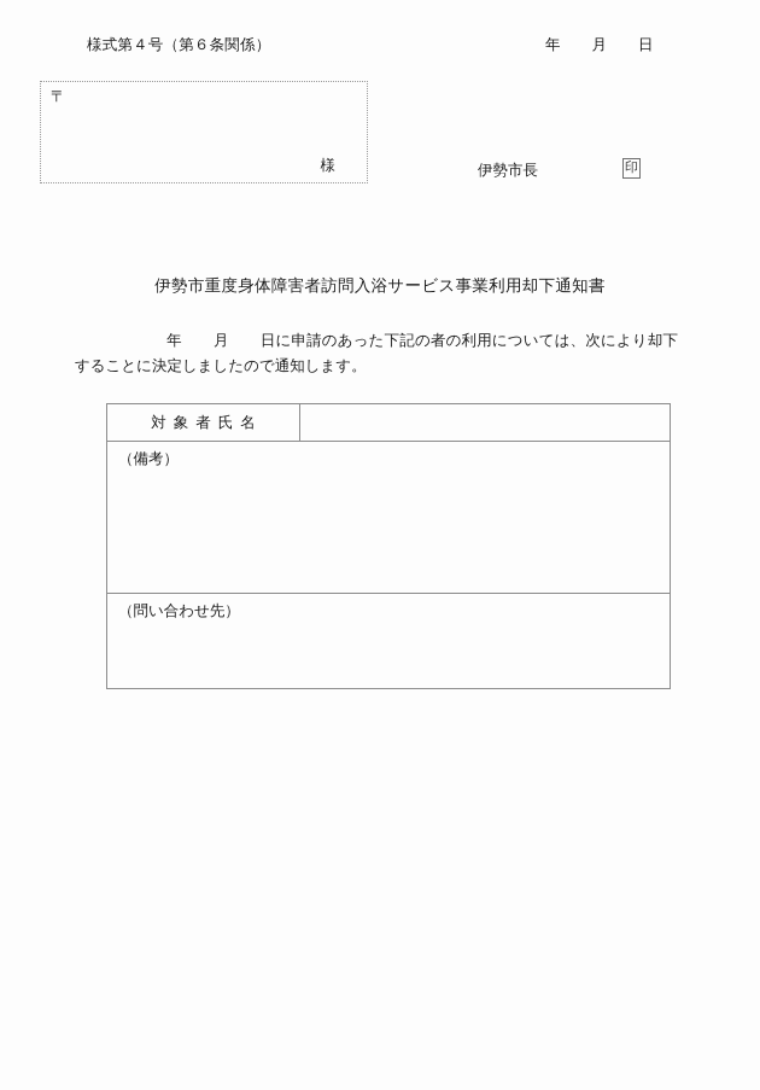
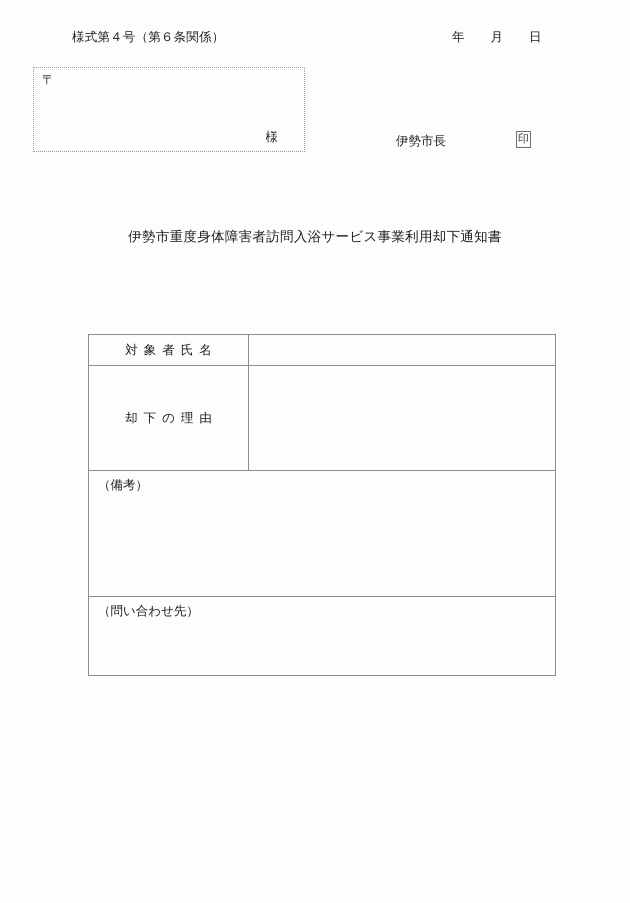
  様式第４号（第６条関係）
  年 月 日
  〒
  様
  伊勢市長
  印
  伊勢市重度身体障害者訪問入浴サービス事業利用却下通知書
- 年 月 日に申請のあった下記の者の利用については、次により却下することに決定しましたので通知します。
  対象者氏名
+ 却下の理由
  （備考）
  （問い合わせ先）
